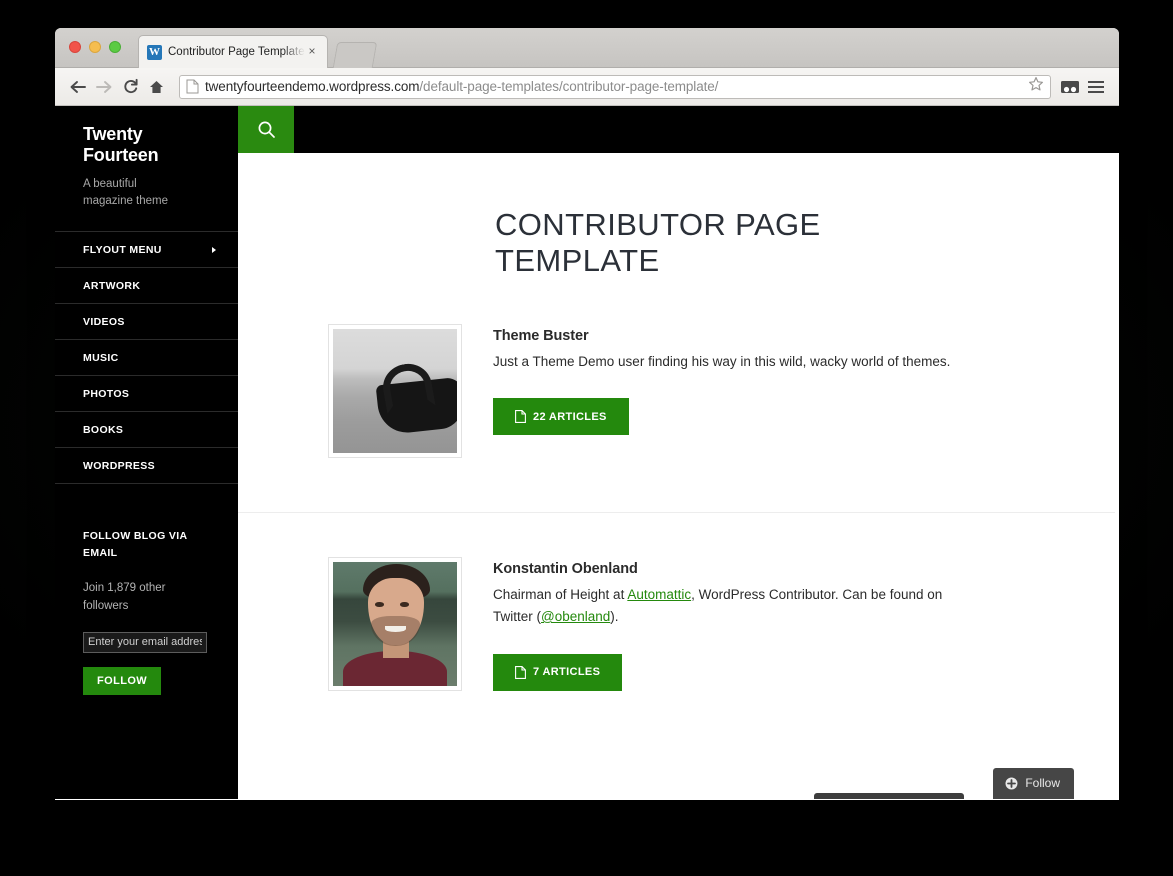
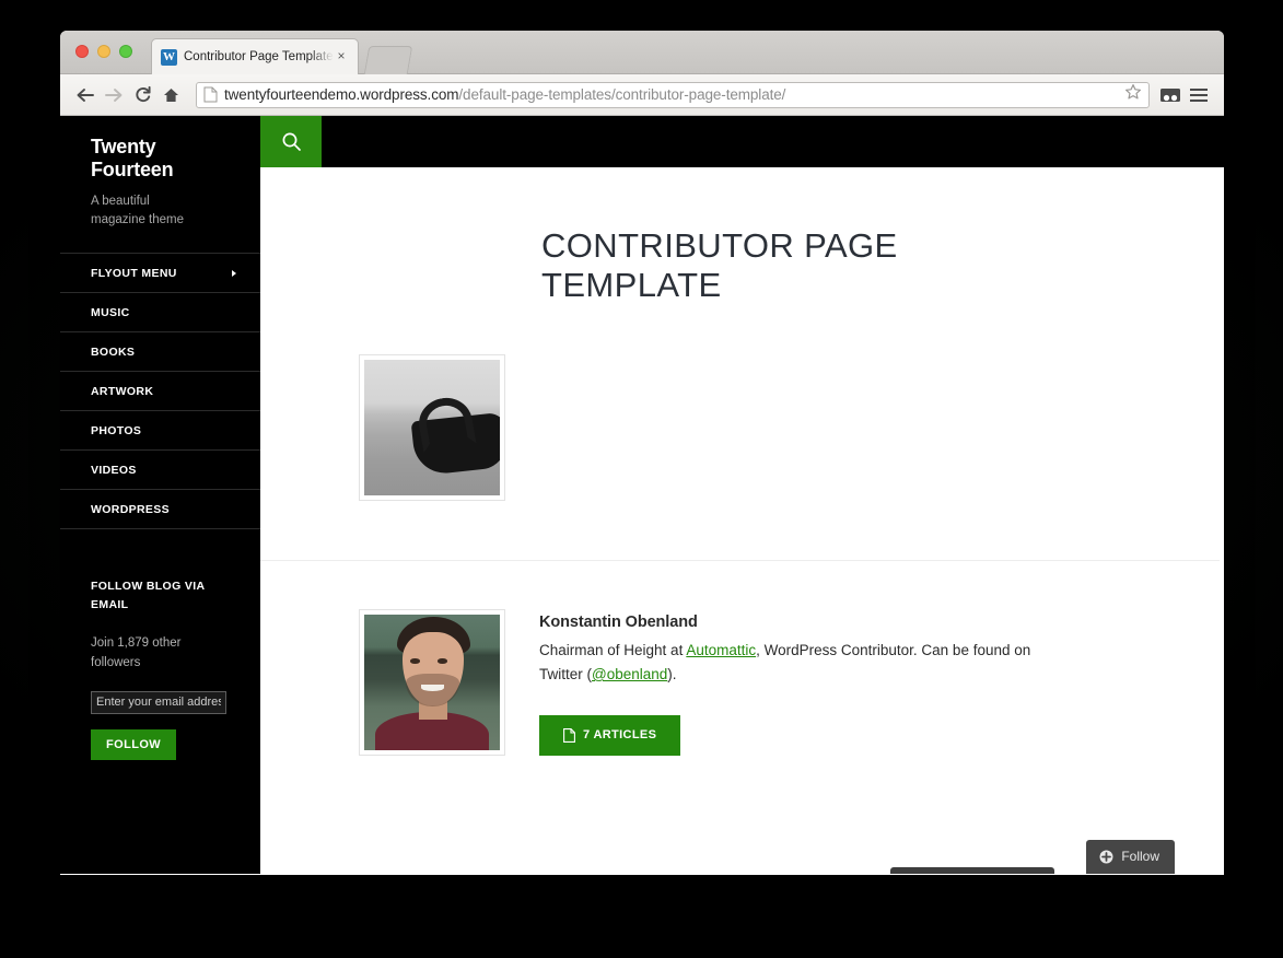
  W
  Contributor Page Template
  ×
  twentyfourteendemo.wordpress.com/default-page-templates/contributor-page-template/
  Twenty Fourteen
  A beautiful magazine theme
  FLYOUT MENU
- ARTWORK
+ MUSIC
- VIDEOS
+ BOOKS
- MUSIC
+ ARTWORK
  PHOTOS
- BOOKS
+ VIDEOS
  WORDPRESS
  FOLLOW BLOG VIA EMAIL
  Join 1,879 other followers
  Enter your email addre
  FOLLOW
  CONTRIBUTOR PAGE TEMPLATE
- Theme Buster
- Just a Theme Demo user finding his way in this wild, wacky world of themes.
- 22 ARTICLES
  Konstantin Obenland
  Chairman of Height at Automattic, WordPress Contributor. Can be found on Twitter (@obenland).
  7 ARTICLES
  Follow
